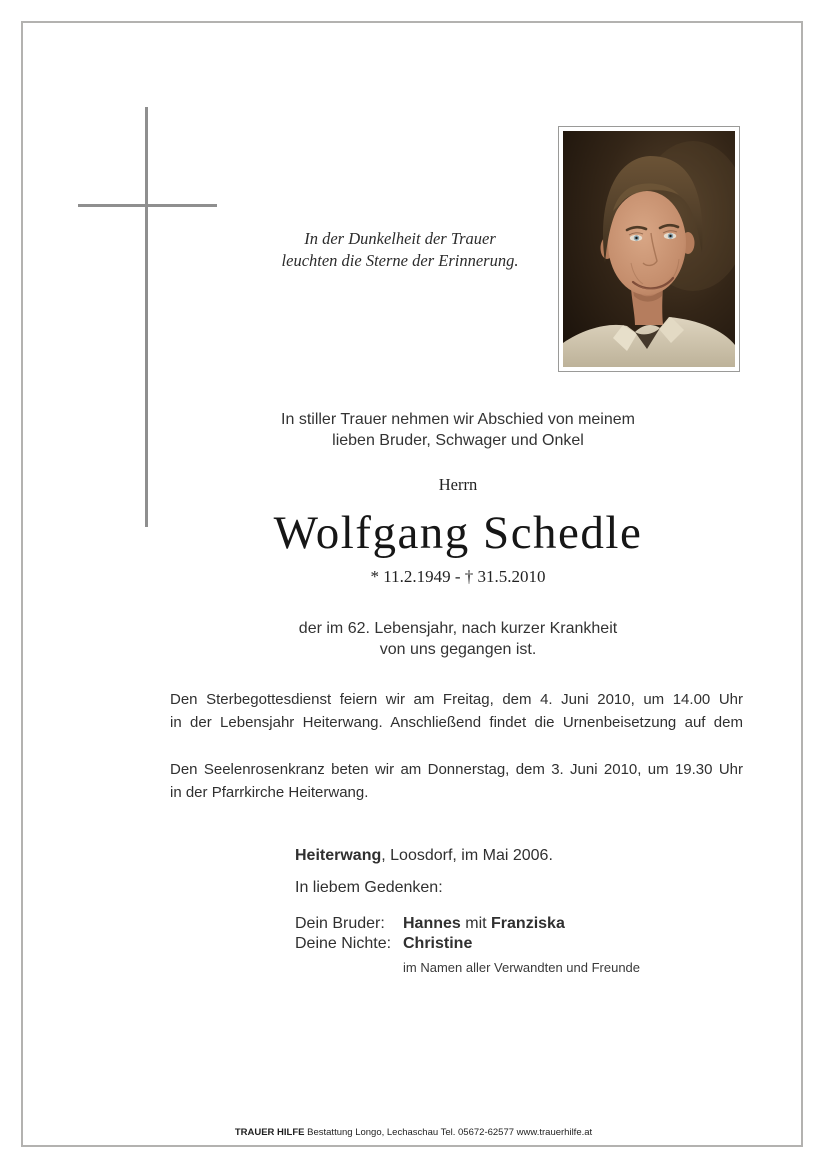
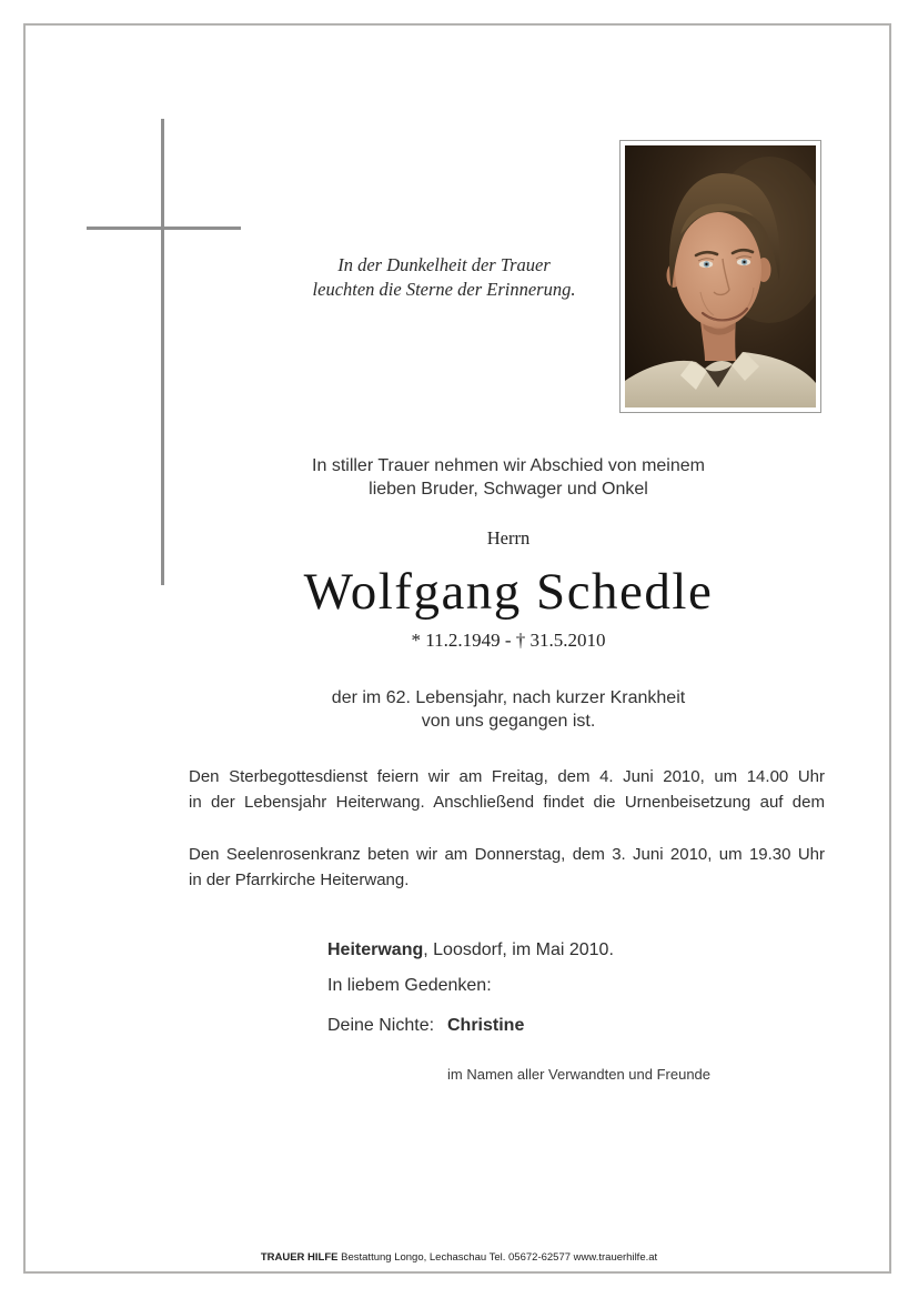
  In der Dunkelheit der Trauer
  leuchten die Sterne der Erinnerung.
  In stiller Trauer nehmen wir Abschied von meinem
  lieben Bruder, Schwager und Onkel
  Herrn
  Wolfgang Schedle
  * 11.2.1949 - † 31.5.2010
  der im 62. Lebensjahr, nach kurzer Krankheit
  von uns gegangen ist.
  Den Sterbegottesdienst feiern wir am Freitag, dem 4. Juni 2010, um 14.00 Uhr
  in der Lebensjahr Heiterwang. Anschließend findet die Urnenbeisetzung auf dem
  Den Seelenrosenkranz beten wir am Donnerstag, dem 3. Juni 2010, um 19.30 Uhr
  in der Pfarrkirche Heiterwang.
- Heiterwang, Loosdorf, im Mai 2006.
+ Heiterwang, Loosdorf, im Mai 2010.
  In liebem Gedenken:
- Dein Bruder:
- Hannes mit Franziska
  Deine Nichte:
  Christine
  im Namen aller Verwandten und Freunde
  TRAUER HILFE Bestattung Longo, Lechaschau Tel. 05672-62577 www.trauerhilfe.at
